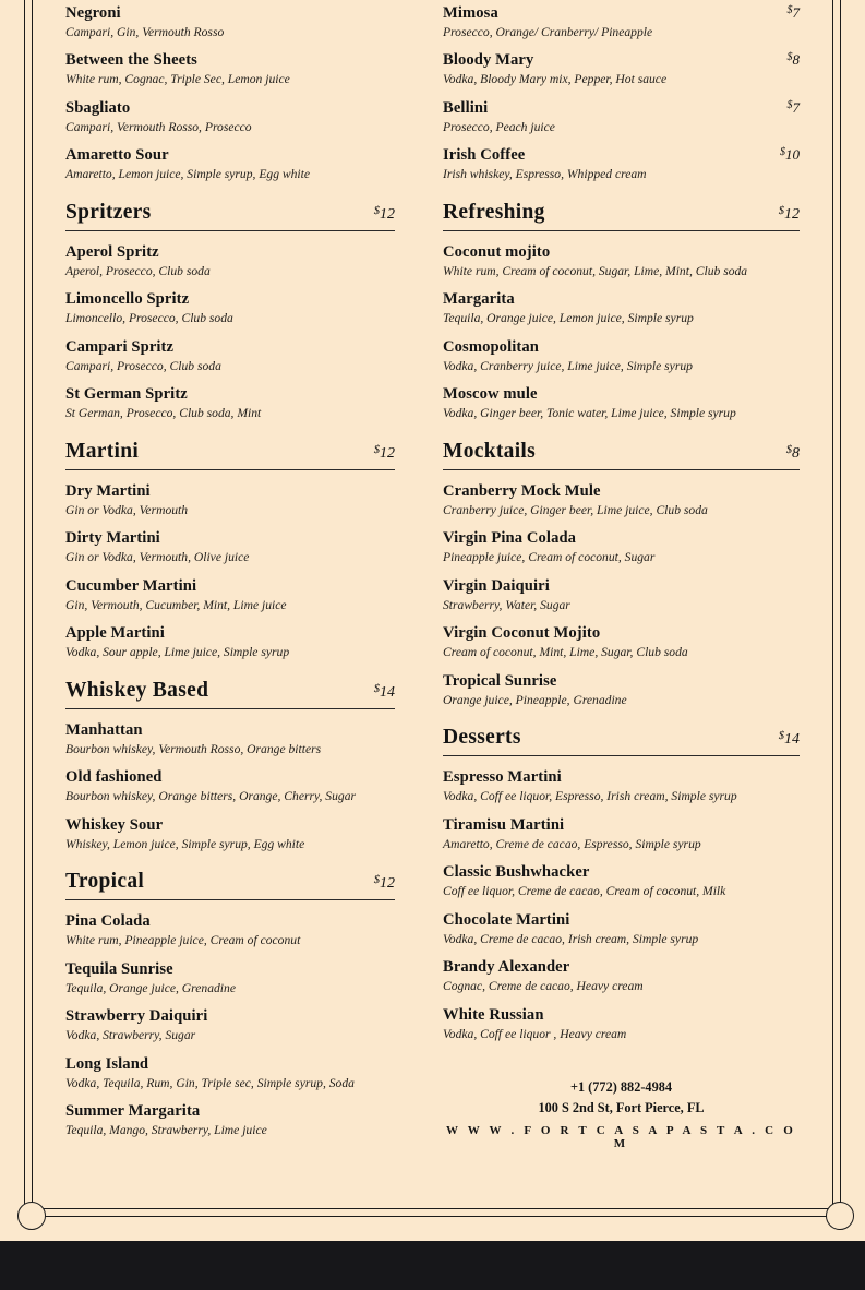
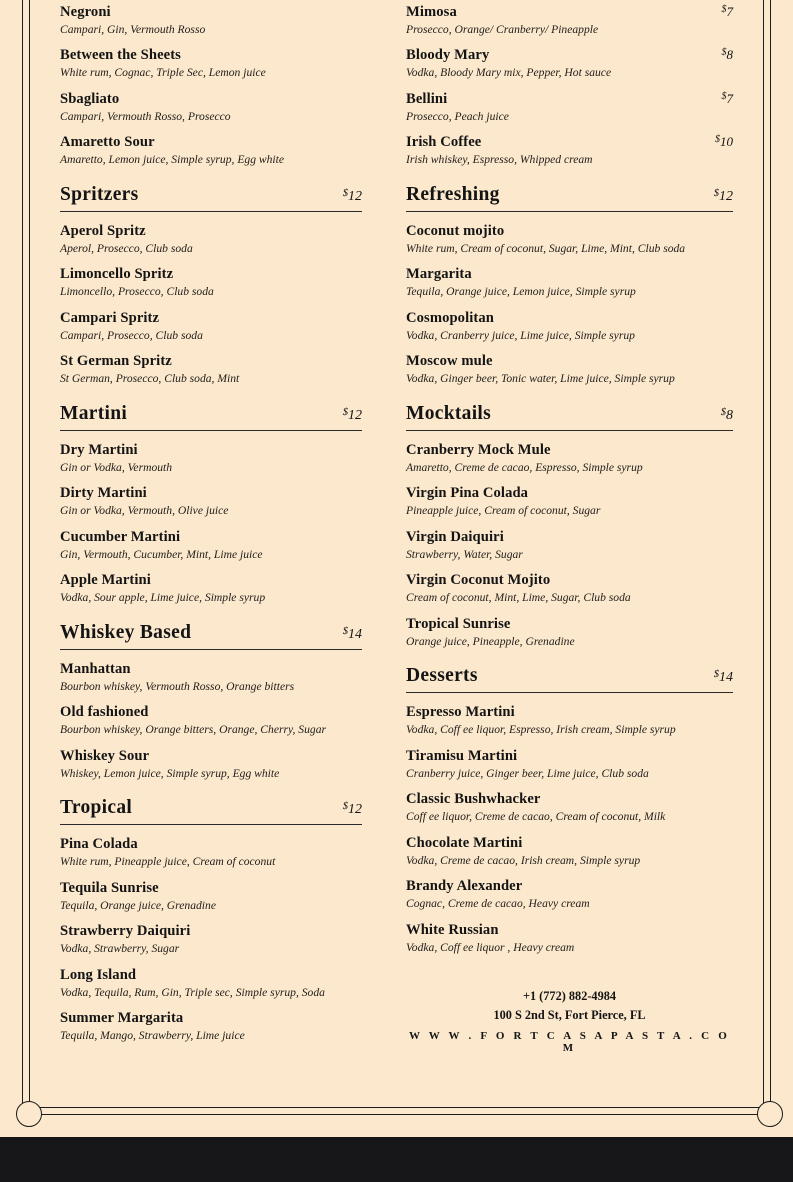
  Negroni
  Campari, Gin, Vermouth Rosso
  Between the Sheets
  White rum, Cognac, Triple Sec, Lemon juice
  Sbagliato
  Campari, Vermouth Rosso, Prosecco
  Amaretto Sour
  Amaretto, Lemon juice, Simple syrup, Egg white
  Spritzers
  $12
  Aperol Spritz
  Aperol, Prosecco, Club soda
  Limoncello Spritz
  Limoncello, Prosecco, Club soda
  Campari Spritz
  Campari, Prosecco, Club soda
  St German Spritz
  St German, Prosecco, Club soda, Mint
  Martini
  $12
  Dry Martini
  Gin or Vodka, Vermouth
  Dirty Martini
  Gin or Vodka, Vermouth, Olive juice
  Cucumber Martini
  Gin, Vermouth, Cucumber, Mint, Lime juice
  Apple Martini
  Vodka, Sour apple, Lime juice, Simple syrup
  Whiskey Based
  $14
  Manhattan
  Bourbon whiskey, Vermouth Rosso, Orange bitters
  Old fashioned
  Bourbon whiskey, Orange bitters, Orange, Cherry, Sugar
  Whiskey Sour
  Whiskey, Lemon juice, Simple syrup, Egg white
  Tropical
  $12
  Pina Colada
  White rum, Pineapple juice, Cream of coconut
  Tequila Sunrise
  Tequila, Orange juice, Grenadine
  Strawberry Daiquiri
  Vodka, Strawberry, Sugar
  Long Island
  Vodka, Tequila, Rum, Gin, Triple sec, Simple syrup, Soda
  Summer Margarita
  Tequila, Mango, Strawberry, Lime juice
  Mimosa
  $7
  Prosecco, Orange/ Cranberry/ Pineapple
  Bloody Mary
  $8
  Vodka, Bloody Mary mix, Pepper, Hot sauce
  Bellini
  $7
  Prosecco, Peach juice
  Irish Coffee
  $10
  Irish whiskey, Espresso, Whipped cream
  Refreshing
  $12
  Coconut mojito
  White rum, Cream of coconut, Sugar, Lime, Mint, Club soda
  Margarita
  Tequila, Orange juice, Lemon juice, Simple syrup
  Cosmopolitan
  Vodka, Cranberry juice, Lime juice, Simple syrup
  Moscow mule
  Vodka, Ginger beer, Tonic water, Lime juice, Simple syrup
  Mocktails
  $8
  Cranberry Mock Mule
- Cranberry juice, Ginger beer, Lime juice, Club soda
+ Amaretto, Creme de cacao, Espresso, Simple syrup
  Virgin Pina Colada
  Pineapple juice, Cream of coconut, Sugar
  Virgin Daiquiri
  Strawberry, Water, Sugar
  Virgin Coconut Mojito
  Cream of coconut, Mint, Lime, Sugar, Club soda
  Tropical Sunrise
  Orange juice, Pineapple, Grenadine
  Desserts
  $14
  Espresso Martini
  Vodka, Coff ee liquor, Espresso, Irish cream, Simple syrup
  Tiramisu Martini
- Amaretto, Creme de cacao, Espresso, Simple syrup
+ Cranberry juice, Ginger beer, Lime juice, Club soda
  Classic Bushwhacker
  Coff ee liquor, Creme de cacao, Cream of coconut, Milk
  Chocolate Martini
  Vodka, Creme de cacao, Irish cream, Simple syrup
  Brandy Alexander
  Cognac, Creme de cacao, Heavy cream
  White Russian
  Vodka, Coff ee liquor , Heavy cream
  +1 (772) 882-4984
  100 S 2nd St, Fort Pierce, FL
  W W W . F O R T C A S A P A S T A . C O M
